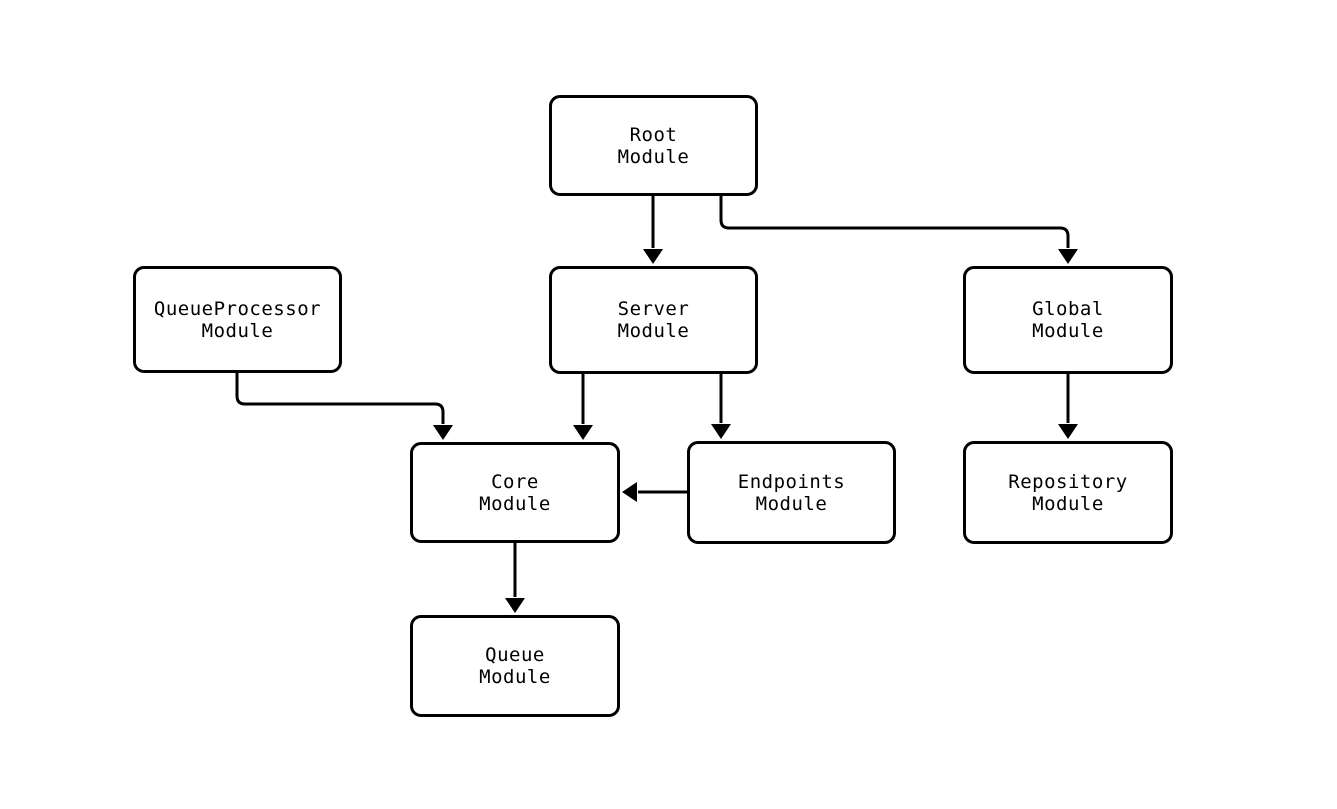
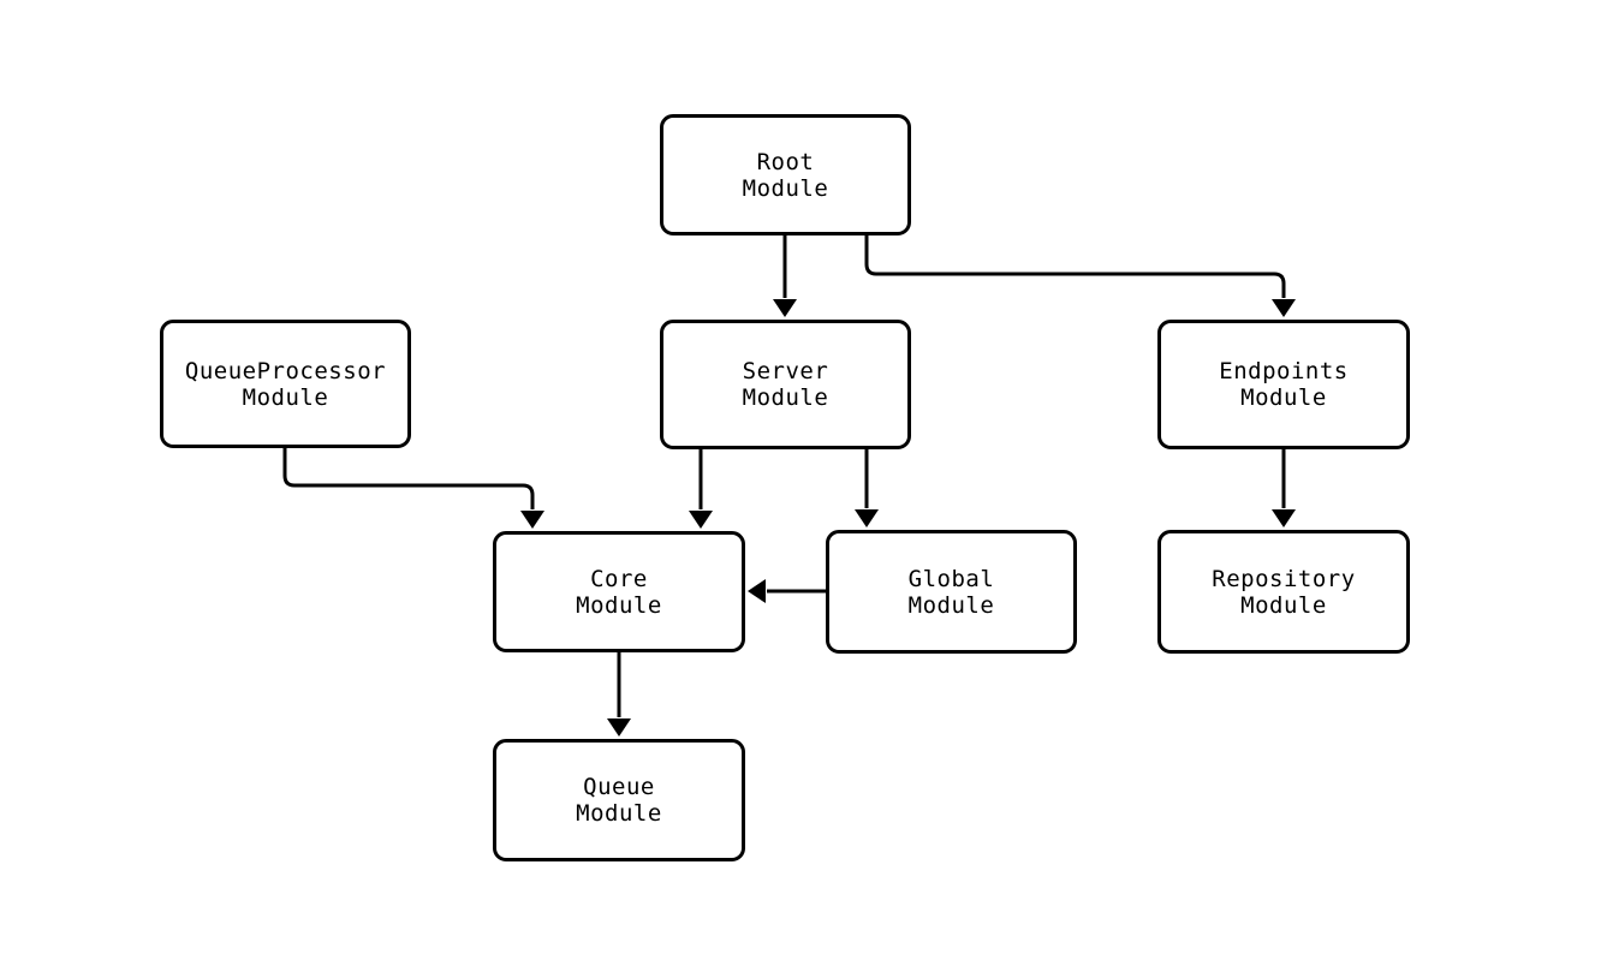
  Root
  Module
  QueueProcessor
  Module
  Server
  Module
- Global
+ Endpoints
  Module
  Core
  Module
- Endpoints
+ Global
  Module
  Repository
  Module
  Queue
  Module
